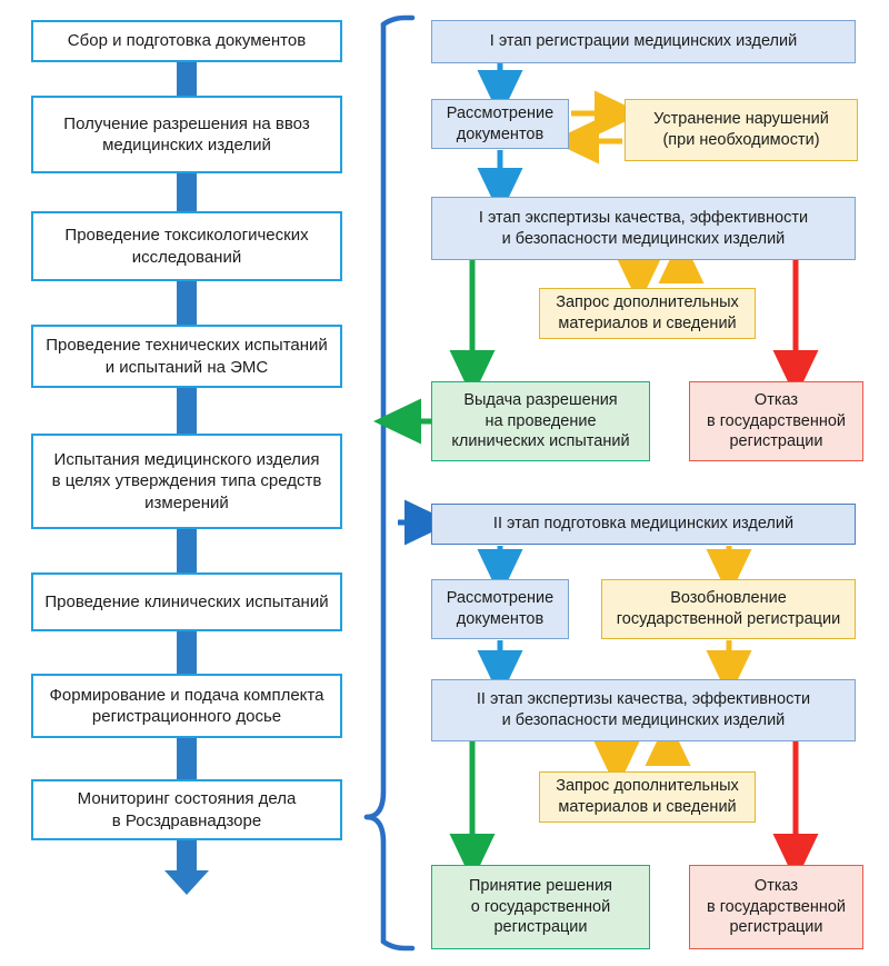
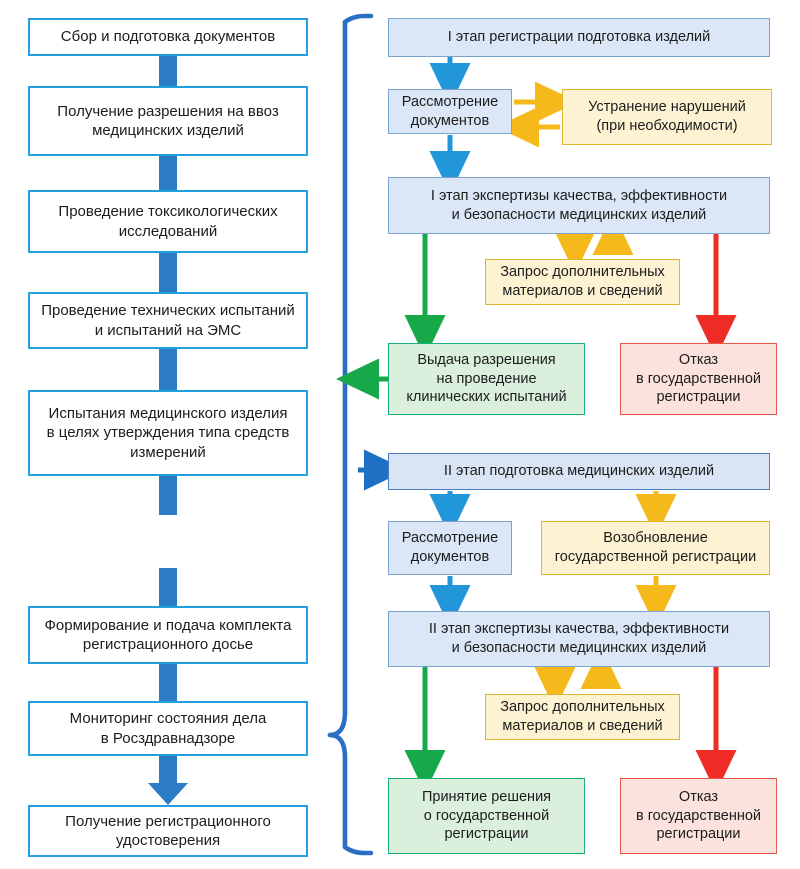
  Сбор и подготовка документов
  Получение разрешения на ввоз
  медицинских изделий
  Проведение токсикологических
  исследований
  Проведение технических испытаний
  и испытаний на ЭМС
  Испытания медицинского изделия
  в целях утверждения типа средств
  измерений
- Проведение клинических испытаний
  Формирование и подача комплекта
  регистрационного досье
  Мониторинг состояния дела
  в Росздравнадзоре
+ Получение регистрационного
+ удостоверения
- I этап регистрации медицинских изделий
+ I этап регистрации подготовка изделий
  Рассмотрение
  документов
  Устранение нарушений
  (при необходимости)
  I этап экспертизы качества, эффективности
  и безопасности медицинских изделий
  Запрос дополнительных
  материалов и сведений
  Выдача разрешения
  на проведение
  клинических испытаний
  Отказ
  в государственной
  регистрации
  II этап подготовка медицинских изделий
  Рассмотрение
  документов
  Возобновление
  государственной регистрации
  II этап экспертизы качества, эффективности
  и безопасности медицинских изделий
  Запрос дополнительных
  материалов и сведений
  Принятие решения
  о государственной
  регистрации
  Отказ
  в государственной
  регистрации
